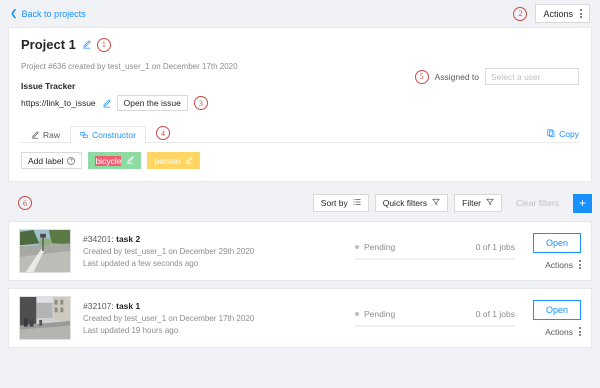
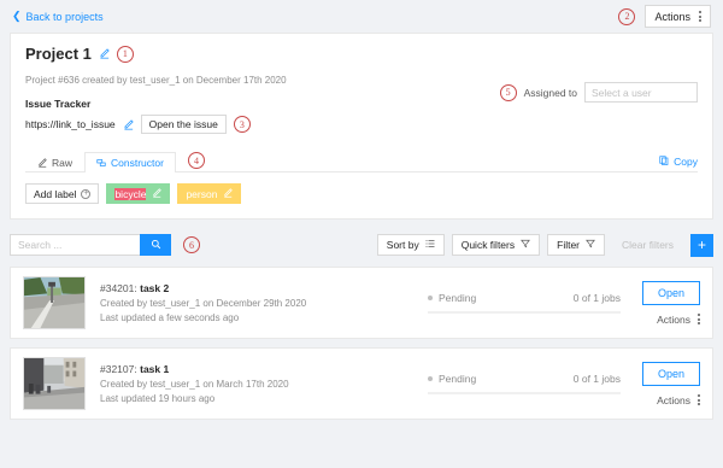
  ❮
  Back to projects
  2
  Actions
  Project 1
  1
  Project #636 created by test_user_1 on December 17th 2020
  Issue Tracker
  https://link_to_issue
  Open the issue
  3
  5
  Assigned to
  Select a user
  Raw
  Constructor
  4
  Copy
  Add label
  bicycle
  person
+ Search ...
  6
  Sort by
  Quick filters
  Filter
  Clear filters
  +
  #34201: task 2
  Created by test_user_1 on December 29th 2020
  Last updated a few seconds ago
  Pending
  0 of 1 jobs
  Open
  Actions
  #32107: task 1
- Created by test_user_1 on December 17th 2020
+ Created by test_user_1 on March 17th 2020
  Last updated 19 hours ago
  Pending
  0 of 1 jobs
  Open
  Actions
